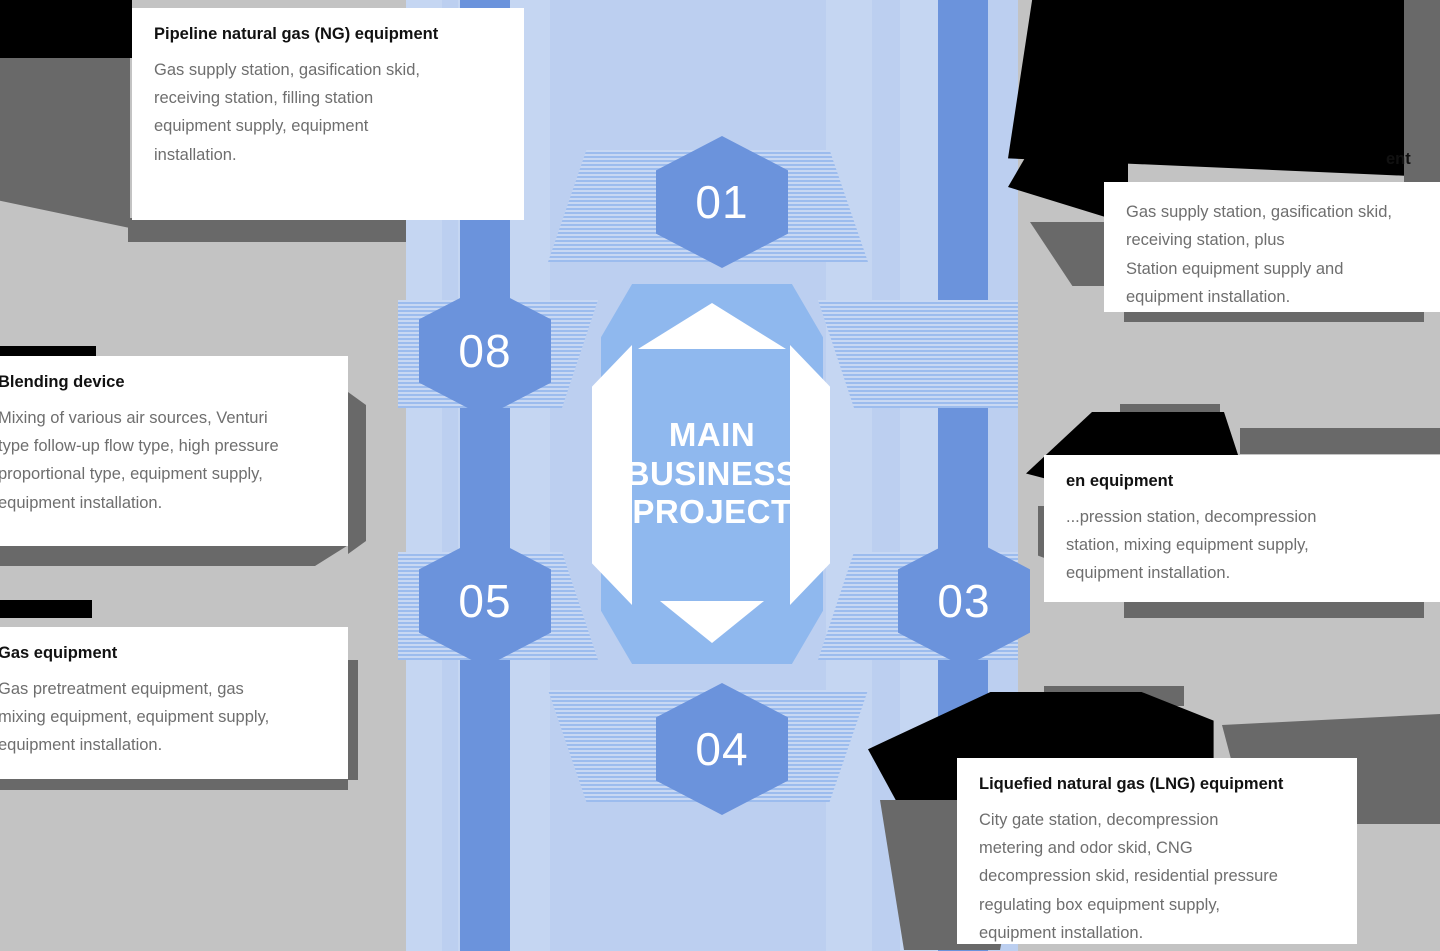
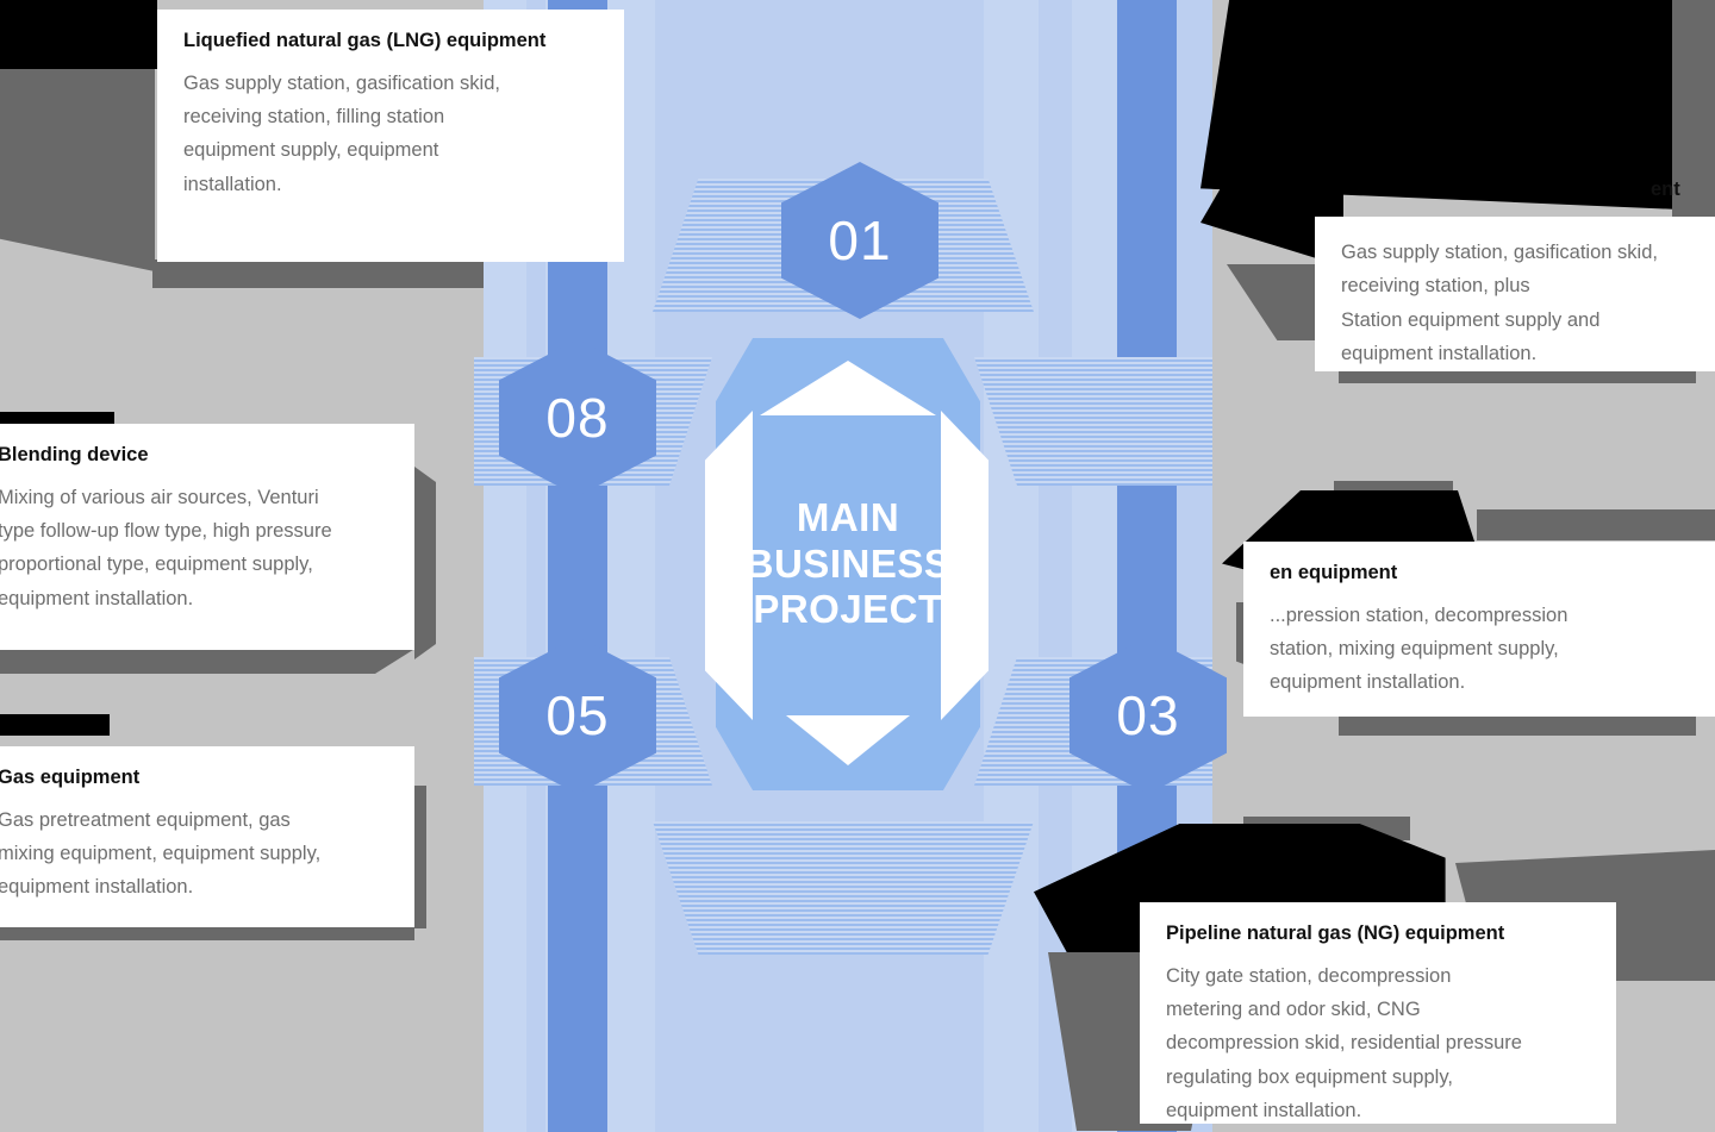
  MAIN
  BUSINESS
  PROJECT
  01
  03
- 04
  05
  08
- Pipeline natural gas (NG) equipment
+ Liquefied natural gas (LNG) equipment
  Gas supply station, gasification skid,
  receiving station, filling station
  equipment supply, equipment
  installation.
  Gas supply station, gasification skid,
  receiving station, plus
  Station equipment supply and
  equipment installation.
  en equipment
  ...pression station, decompression
  station, mixing equipment supply,
  equipment installation.
- Liquefied natural gas (LNG) equipment
+ Pipeline natural gas (NG) equipment
  City gate station, decompression
  metering and odor skid, CNG
  decompression skid, residential pressure
  regulating box equipment supply,
  equipment installation.
  Gas equipment
  Gas pretreatment equipment, gas
  mixing equipment, equipment supply,
  equipment installation.
  Blending device
  Mixing of various air sources, Venturi
  type follow-up flow type, high pressure
  proportional type, equipment supply,
  equipment installation.
  ent
